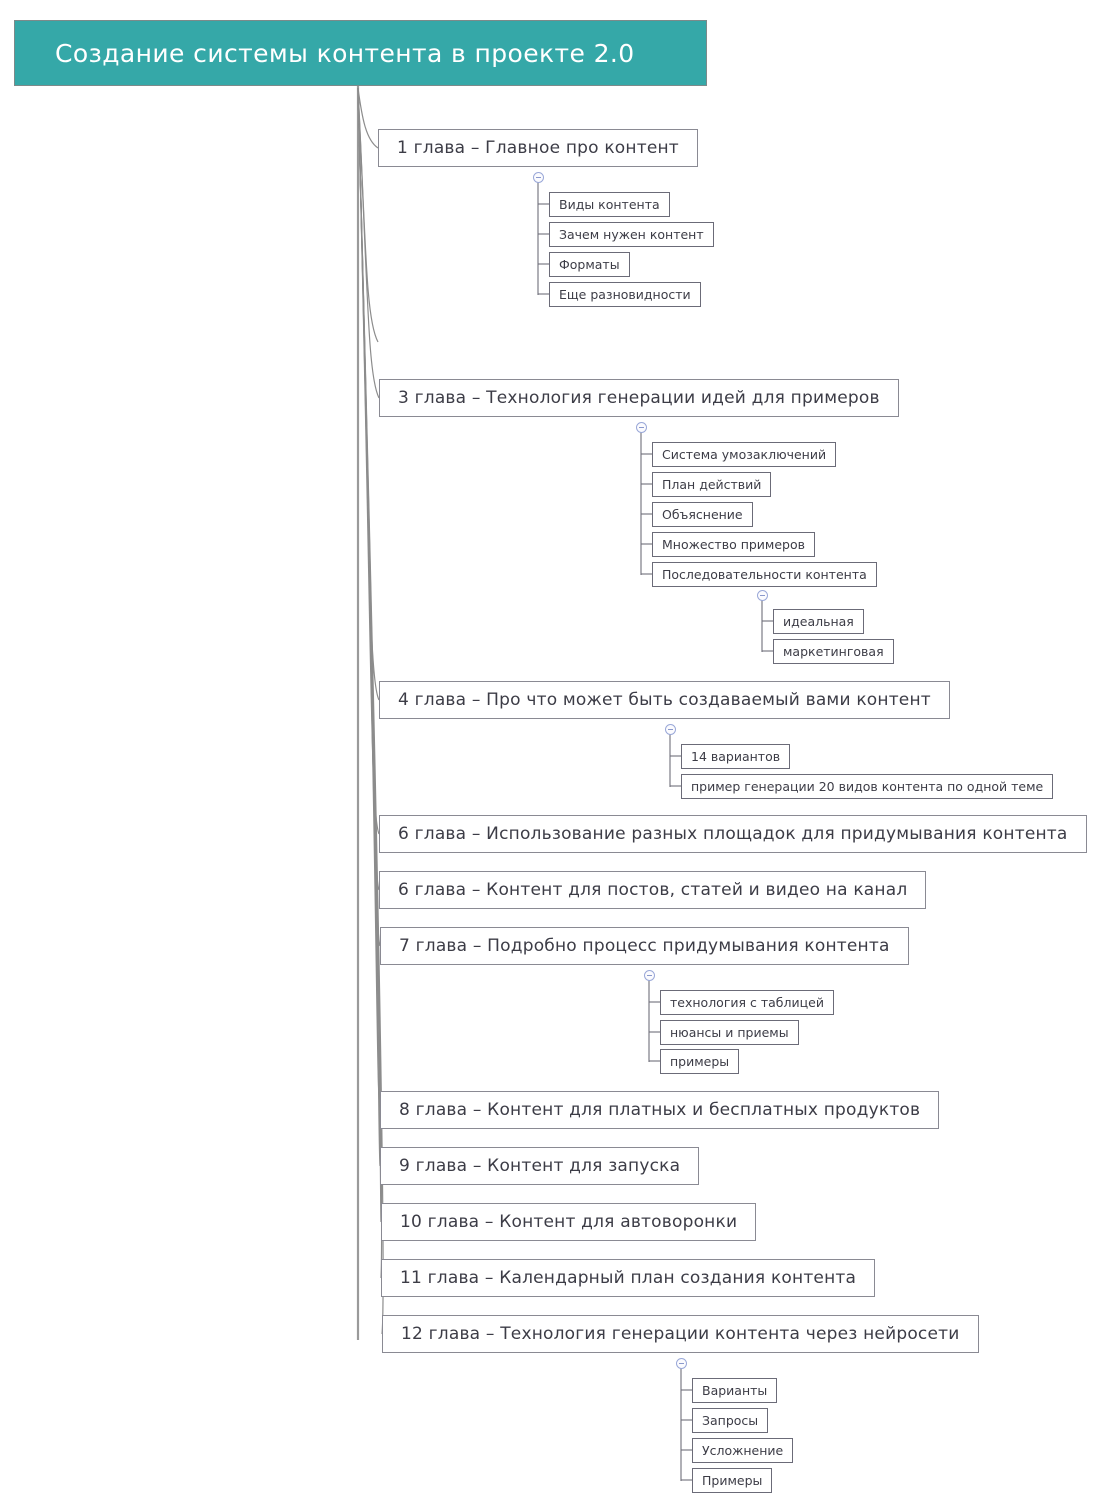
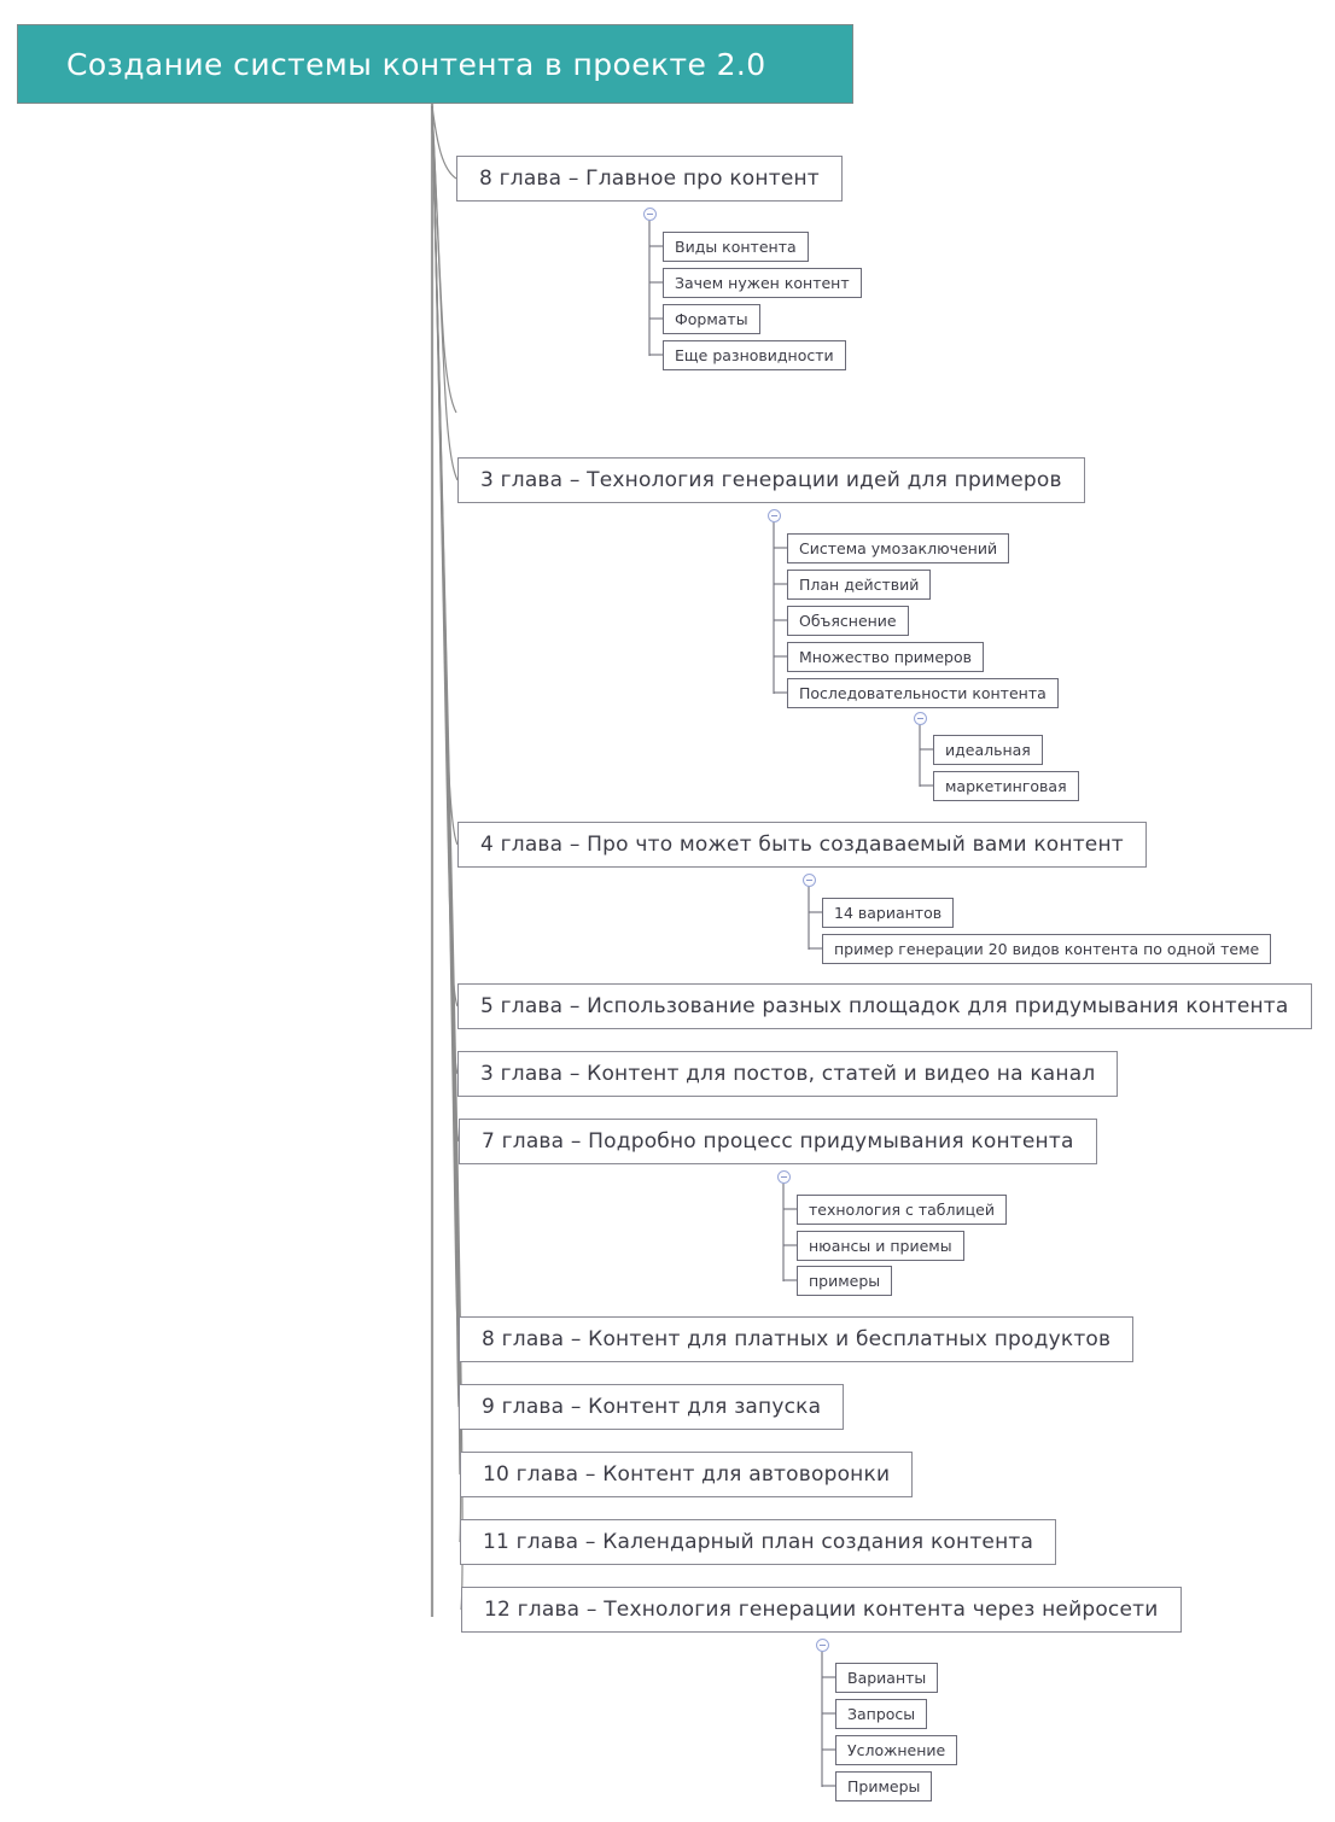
  Создание системы контента в проекте 2.0
- 1 глава – Главное про контент
+ 8 глава – Главное про контент
  Виды контента
  Зачем нужен контент
  Форматы
  Еще разновидности
  3 глава – Технология генерации идей для примеров
  Система умозаключений
  План действий
  Объяснение
  Множество примеров
  Последовательности контента
  идеальная
  маркетинговая
  4 глава – Про что может быть создаваемый вами контент
  14 вариантов
  пример генерации 20 видов контента по одной теме
- 6 глава – Использование разных площадок для придумывания контента
+ 5 глава – Использование разных площадок для придумывания контента
- 6 глава – Контент для постов, статей и видео на канал
+ 3 глава – Контент для постов, статей и видео на канал
  7 глава – Подробно процесс придумывания контента
  технология с таблицей
  нюансы и приемы
  примеры
  8 глава – Контент для платных и бесплатных продуктов
  9 глава – Контент для запуска
  10 глава – Контент для автоворонки
  11 глава – Календарный план создания контента
  12 глава – Технология генерации контента через нейросети
  Варианты
  Запросы
  Усложнение
  Примеры
